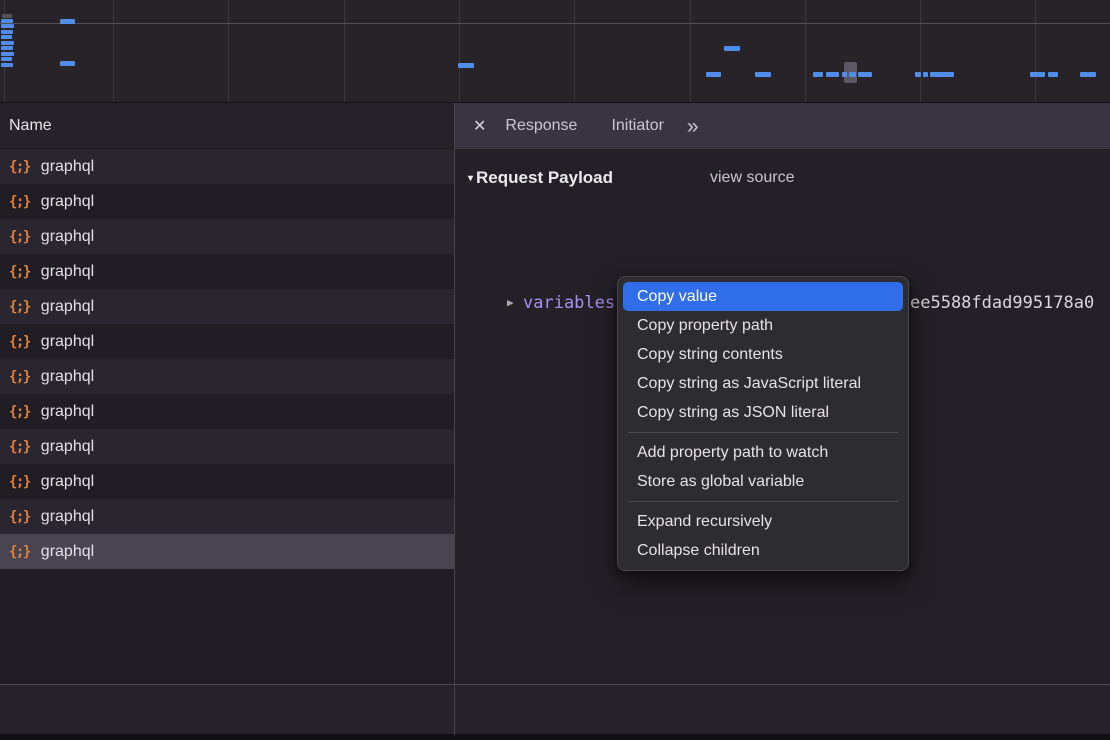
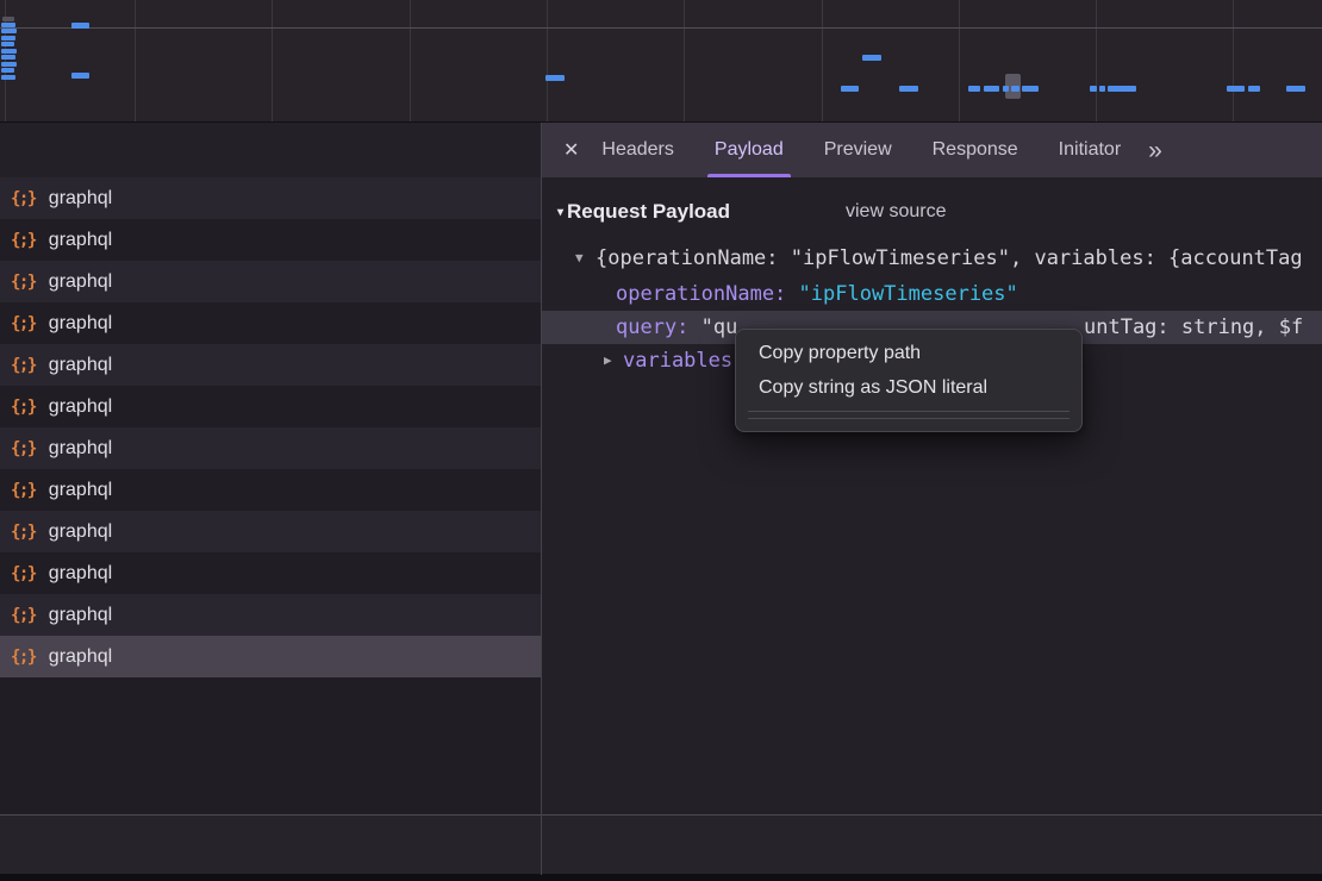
- Name
  ✕
+ Headers
+ Payload
+ Preview
  Response
  Initiator
  »
  {;}
  graphql
  {;}
  graphql
  {;}
  graphql
  {;}
  graphql
  {;}
  graphql
  {;}
  graphql
  {;}
  graphql
  {;}
  graphql
  {;}
  graphql
  {;}
  graphql
  {;}
  graphql
  {;}
  graphql
  ▾
  Request Payload
  view source
+ ▼
+ {operationName: "ipFlowTimeseries", variables: {accountTag
+ operationName: "ipFlowTimeseries"
+ query: "qu
+ untTag: string, $f
  ▶
  variables
- ee5588fdad995178a0
- Copy value
  Copy property path
- Copy string contents
- Copy string as JavaScript literal
  Copy string as JSON literal
- Add property path to watch
- Store as global variable
- Expand recursively
- Collapse children
